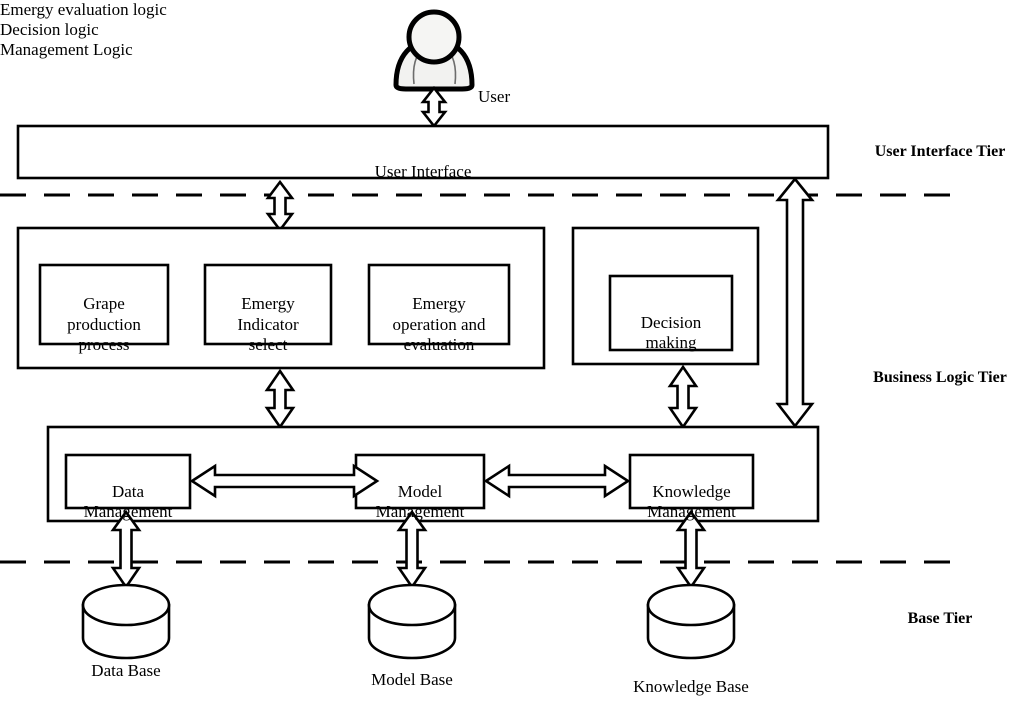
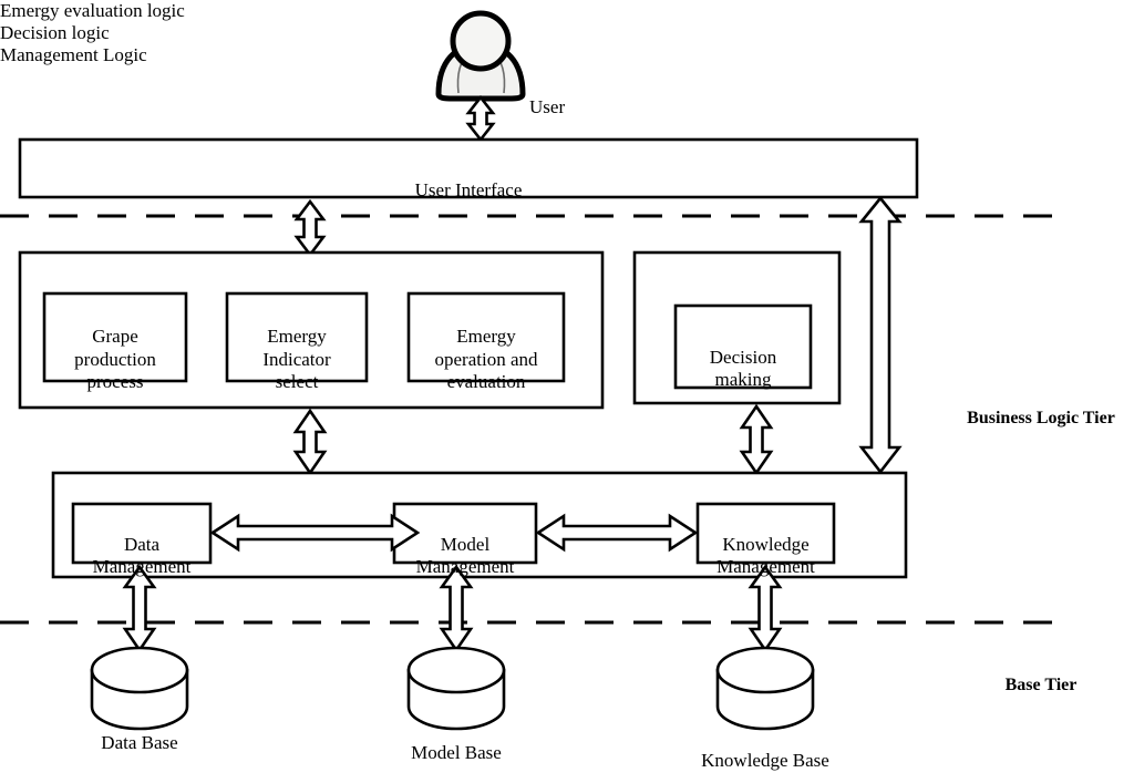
  User
  User Interface
  Emergy evaluation logic
  Grape
  production
  process
  Emergy
  Indicator
  select
  Emergy
  operation and
  evaluation
  Decision logic
  Decision
  making
  Management Logic
  Data
  Management
  Model
  Management
  Knowledge
  Management
  Data Base
  Model Base
  Knowledge Base
- User Interface Tier
  Business Logic Tier
  Base Tier
